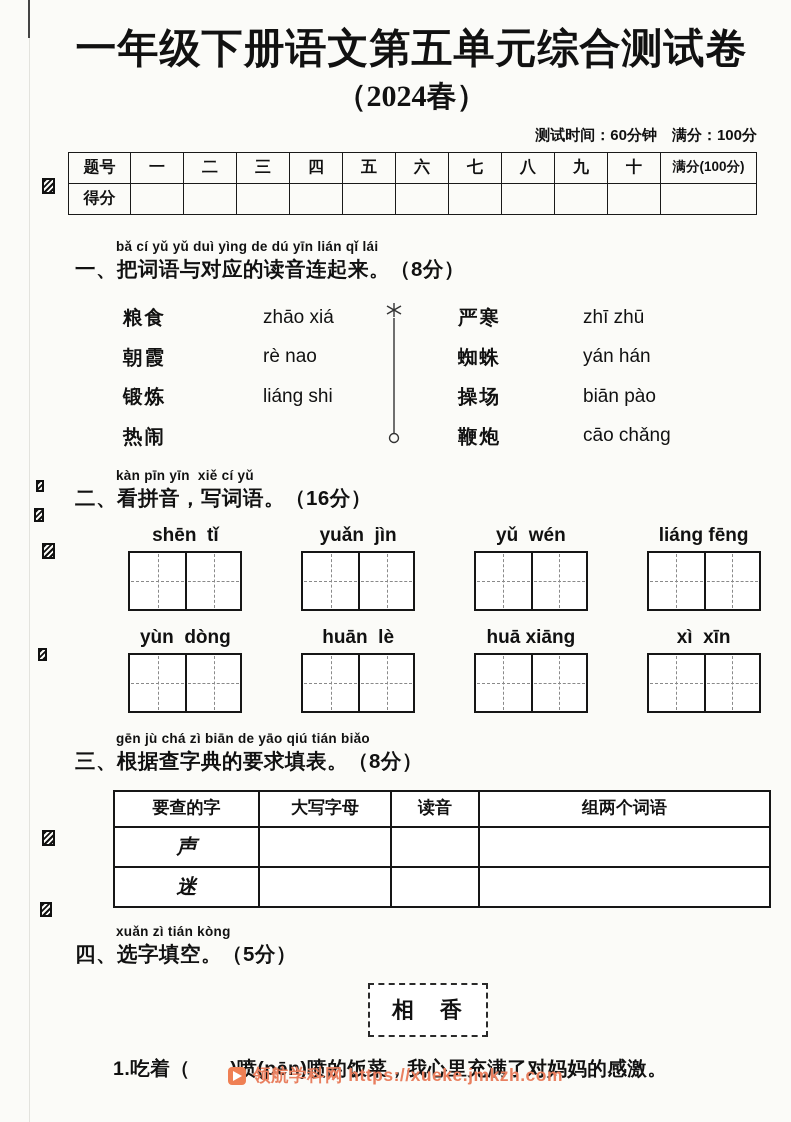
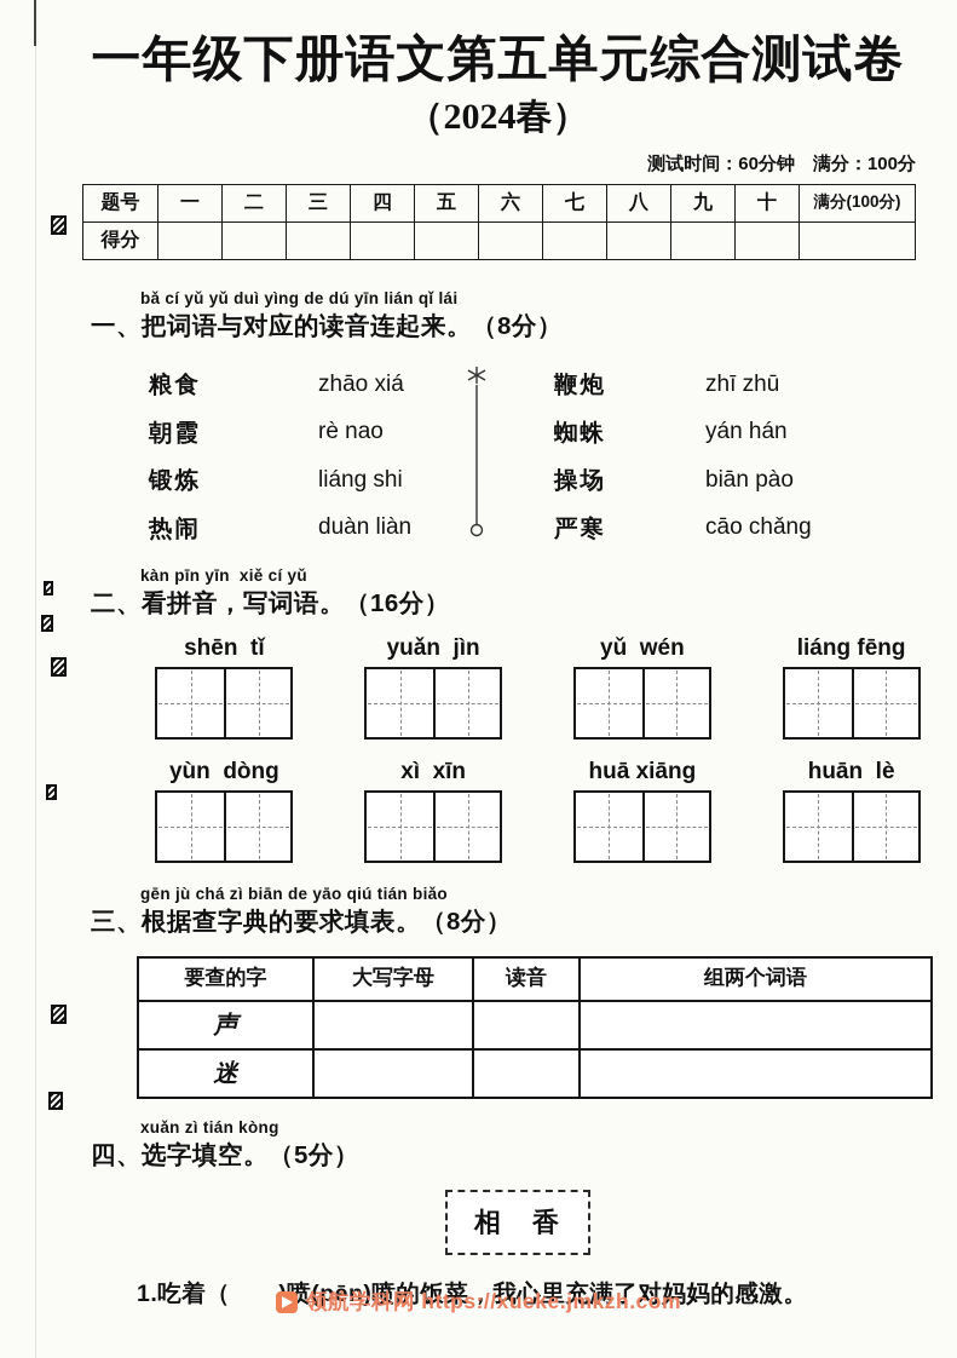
  一年级下册语文第五单元综合测试卷
  （2024春）
  测试时间：60分钟 满分：100分
  题号	一	二	三	四	五	六	七	八	九	十	满分(100分)
  得分
  bǎ cí yǔ yǔ duì yìng de dú yīn lián qǐ lái
  一、把词语与对应的读音连起来。（8分）
  粮食
  朝霞
  锻炼
  热闹
  zhāo xiá
  rè nao
  liáng shi
+ duàn liàn
- 严寒
+ 鞭炮
  蜘蛛
  操场
- 鞭炮
+ 严寒
  zhī zhū
  yán hán
  biān pào
  cāo chǎng
  kàn pīn yīn xiě cí yǔ
  二、看拼音，写词语。（16分）
  shēn tǐ
  yuǎn jìn
  yǔ wén
  liáng fēng
  yùn dòng
- huān lè
+ xì xīn
  huā xiāng
- xì xīn
+ huān lè
  gēn jù chá zì biān de yāo qiú tián biǎo
  三、根据查字典的要求填表。（8分）
  要查的字	大写字母	读音	组两个词语
  声
  迷
  xuǎn zì tián kòng
  四、选字填空。（5分）
  相 香
  1.吃着（喷(pēn)喷的饭菜，我心里充满了对妈妈的感激。
  领航学科网 https://xueke.jmkzh.com
